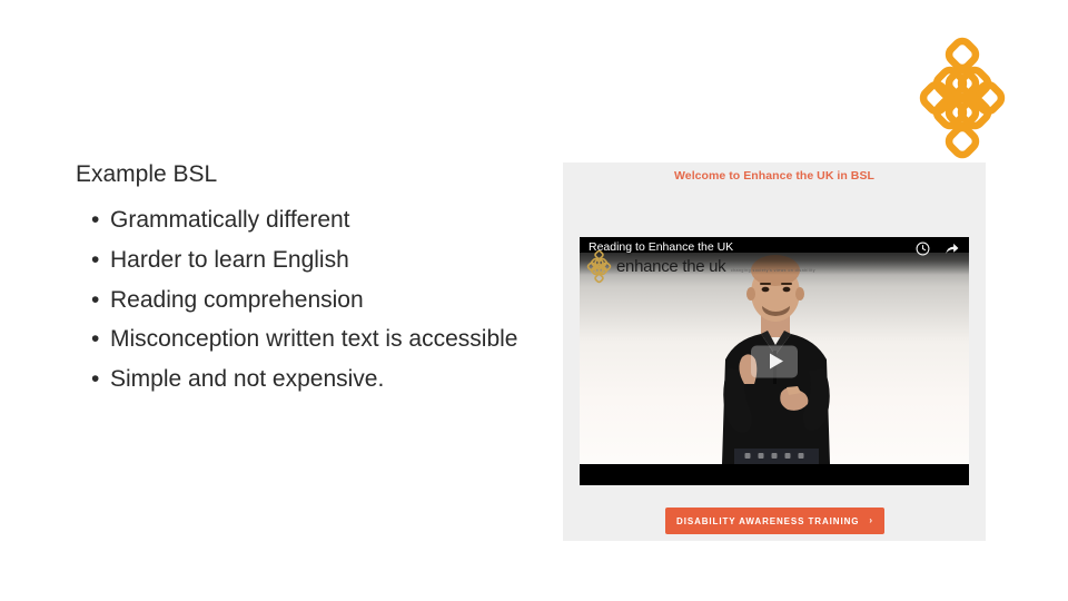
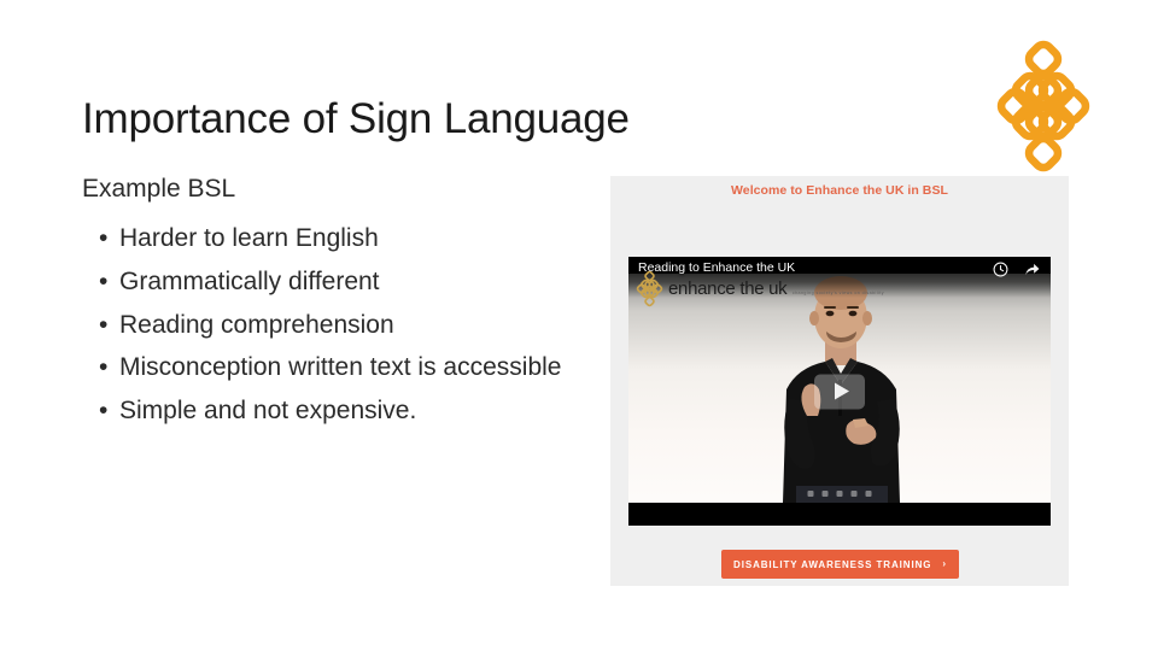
+ Importance of Sign Language
  Example BSL
  •
- Grammatically different
+ Harder to learn English
  •
- Harder to learn English
+ Grammatically different
  •
  Reading comprehension
  •
  Misconception written text is accessible
  •
  Simple and not expensive.
  Welcome to Enhance the UK in BSL
  Reading to Enhance the UK
  DISABILITY AWARENESS TRAINING
  ›
